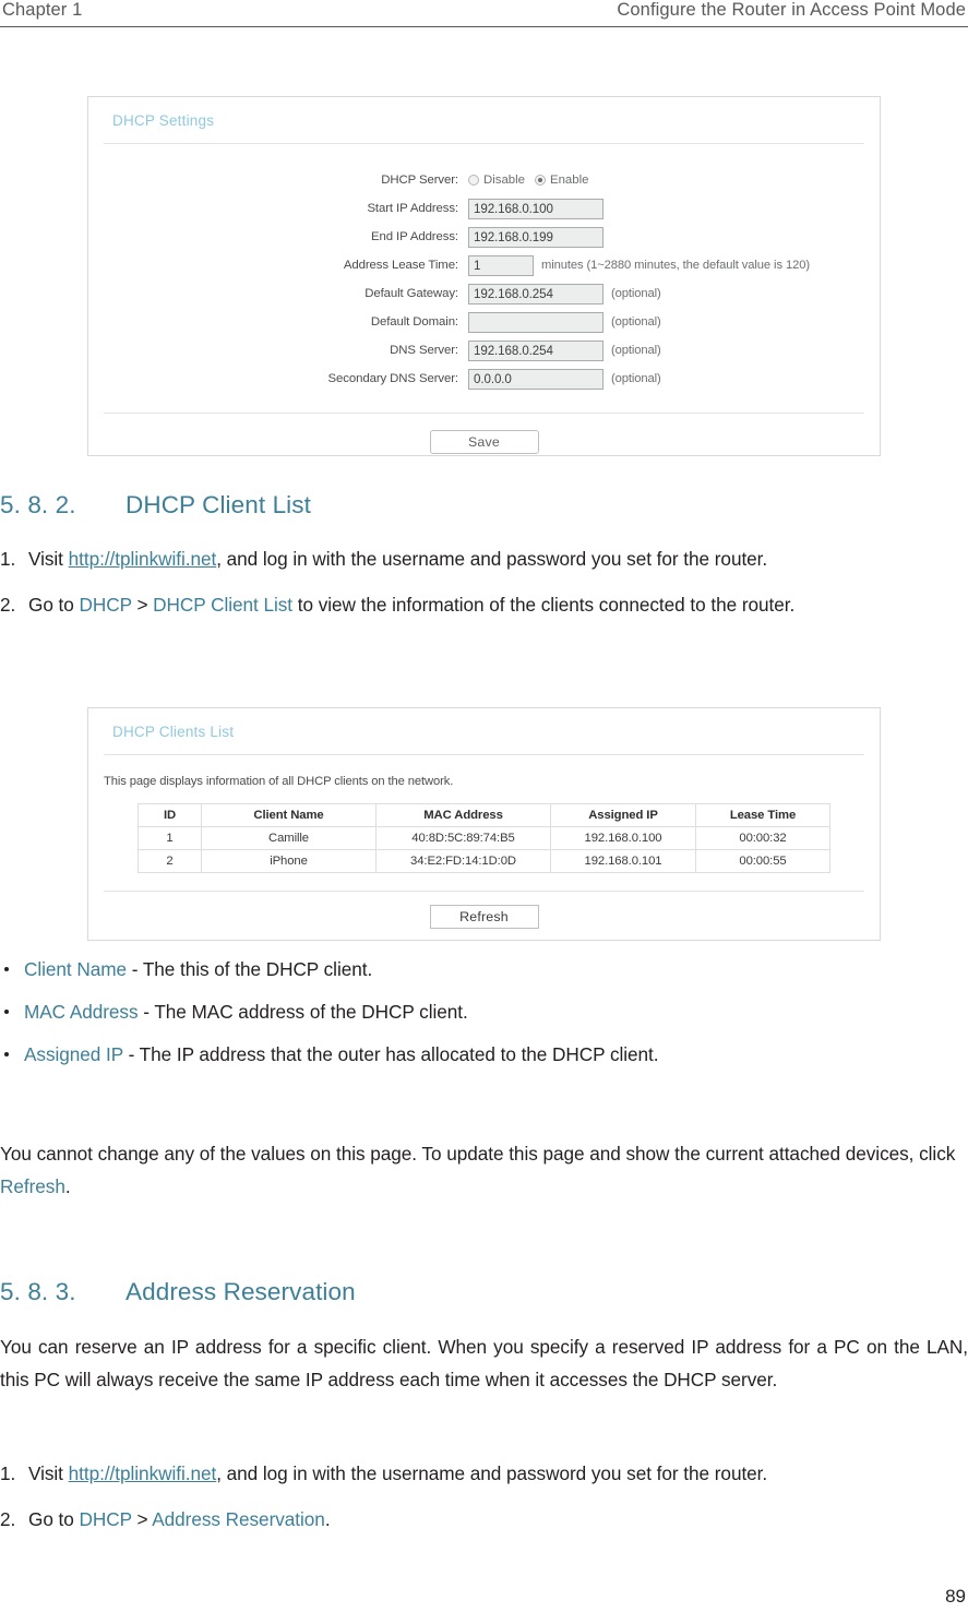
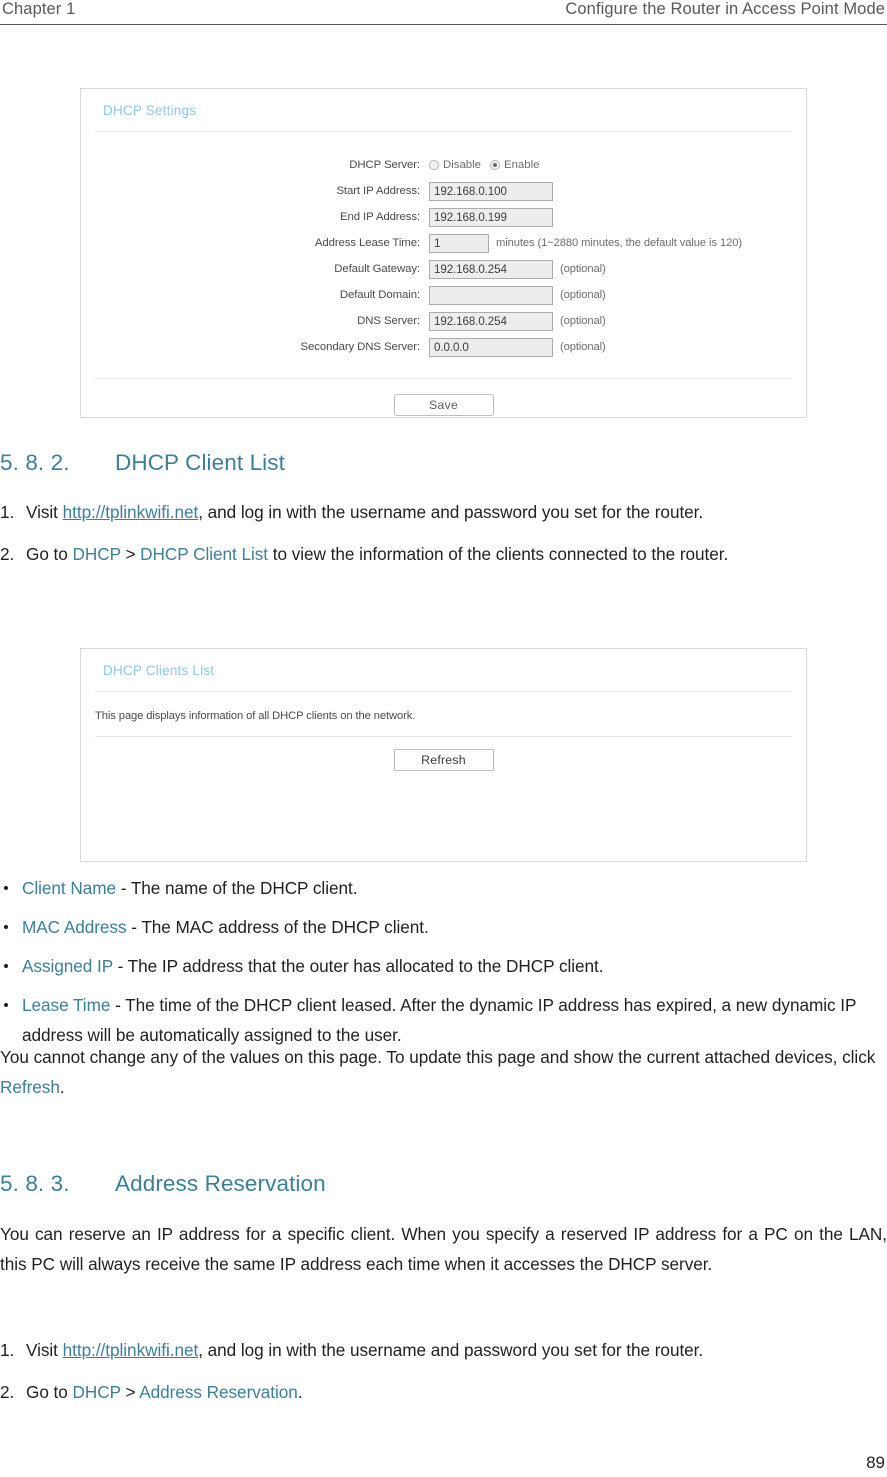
  Chapter 1
  Configure the Router in Access Point Mode
  DHCP Settings
  DHCP Server:
  Disable
  Enable
  Start IP Address:
  192.168.0.100
  End IP Address:
  192.168.0.199
  Address Lease Time:
  1
  minutes (1~2880 minutes, the default value is 120)
  Default Gateway:
  192.168.0.254
  (optional)
  Default Domain:
  (optional)
  DNS Server:
  192.168.0.254
  (optional)
  Secondary DNS Server:
  0.0.0.0
  (optional)
  Save
  5. 8. 2.
  DHCP Client List
  1.
  Visit http://tplinkwifi.net, and log in with the username and password you set for the router.
  2.
  Go to DHCP > DHCP Client List to view the information of the clients connected to the router.
  DHCP Clients List
  This page displays information of all DHCP clients on the network.
- ID	Client Name	MAC Address	Assigned IP	Lease Time
- 1	Camille	40:8D:5C:89:74:B5	192.168.0.100	00:00:32
- 2	iPhone	34:E2:FD:14:1D:0D	192.168.0.101	00:00:55
  Refresh
- Client Name - The this of the DHCP client.
+ Client Name - The name of the DHCP client.
  MAC Address - The MAC address of the DHCP client.
  Assigned IP - The IP address that the outer has allocated to the DHCP client.
+ Lease Time - The time of the DHCP client leased. After the dynamic IP address has expired, a new dynamic IP address will be automatically assigned to the user.
  You cannot change any of the values on this page. To update this page and show the current attached devices, click Refresh.
  5. 8. 3.
  Address Reservation
  You can reserve an IP address for a specific client. When you specify a reserved IP address for a PC on the LAN, this PC will always receive the same IP address each time when it accesses the DHCP server.
  1.
  Visit http://tplinkwifi.net, and log in with the username and password you set for the router.
  2.
  Go to DHCP > Address Reservation.
  89
